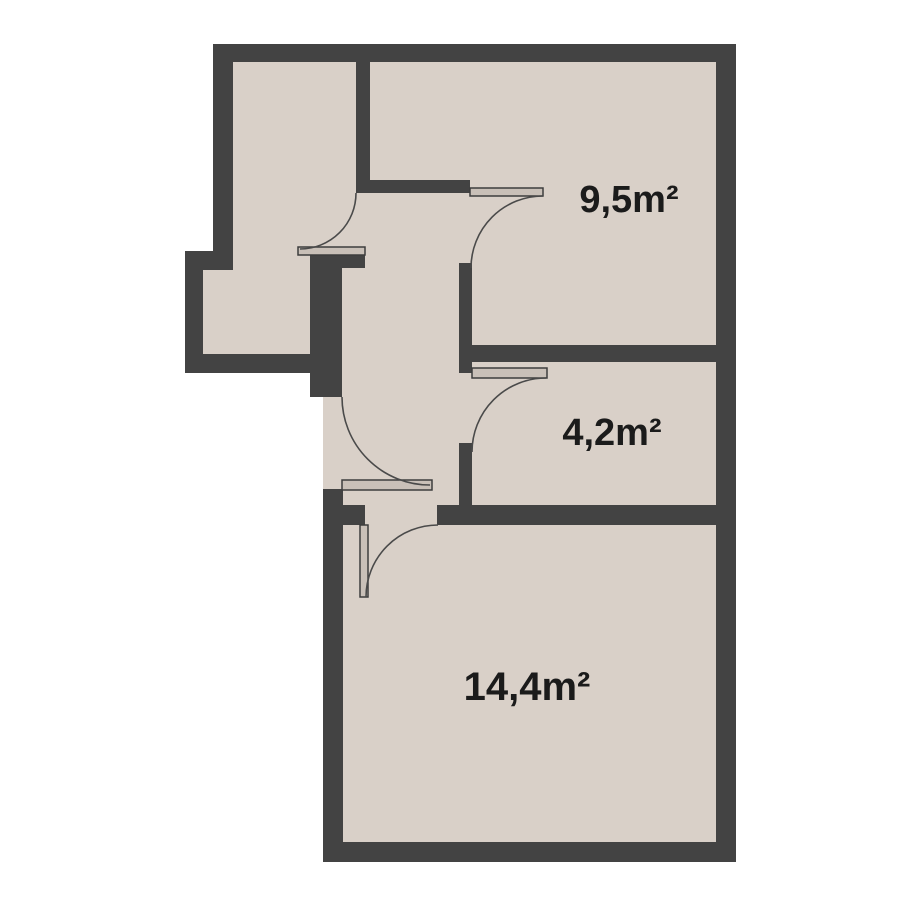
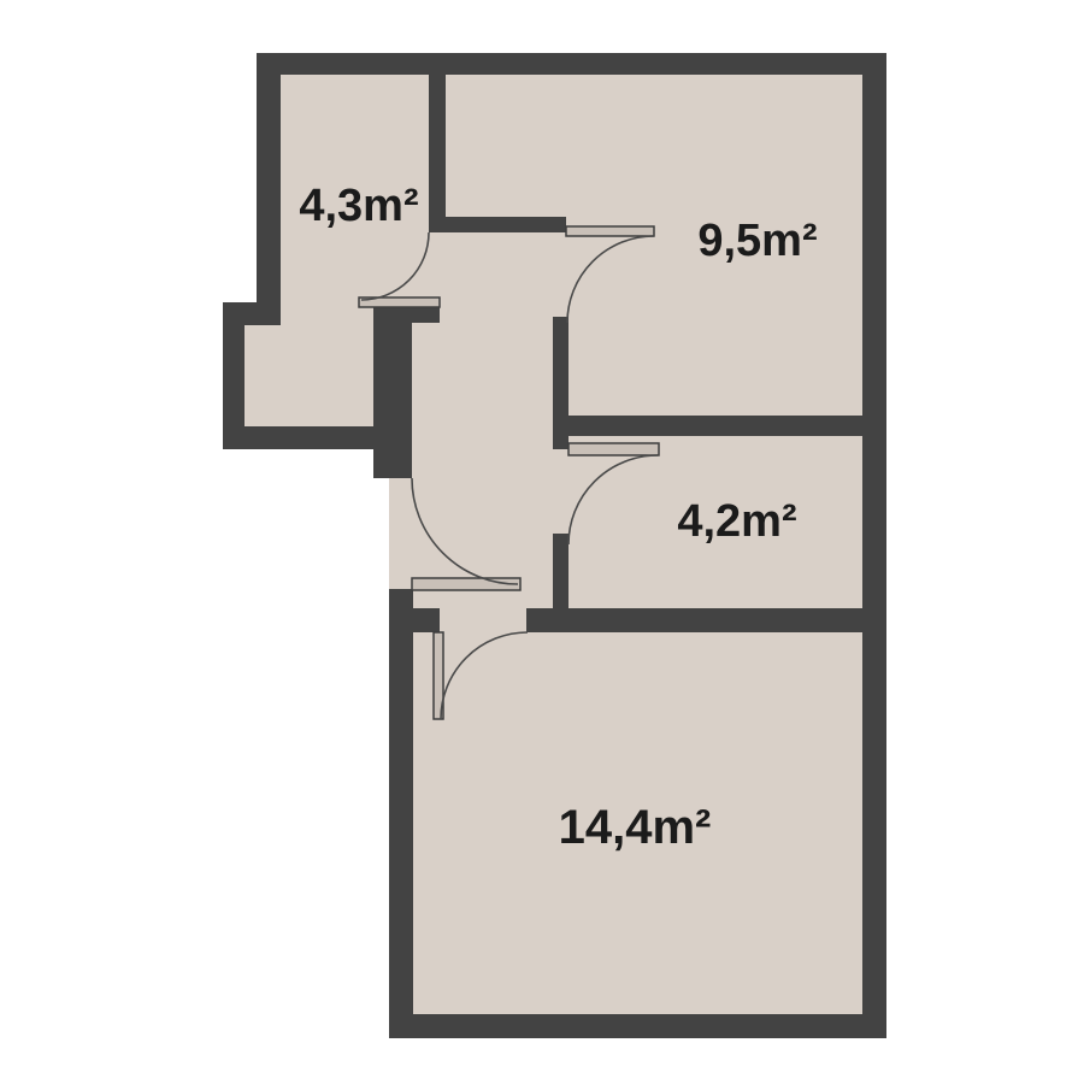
+ 4,3m²
  9,5m²
  4,2m²
  14,4m²
